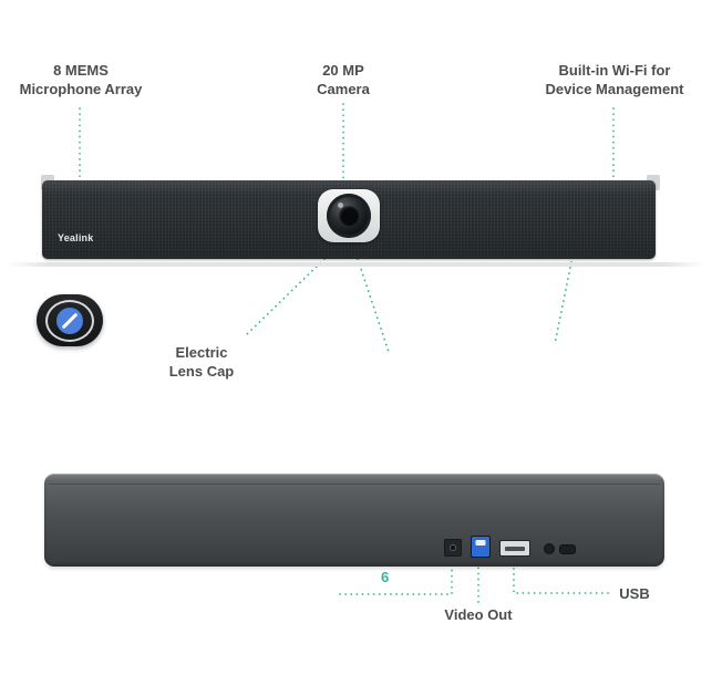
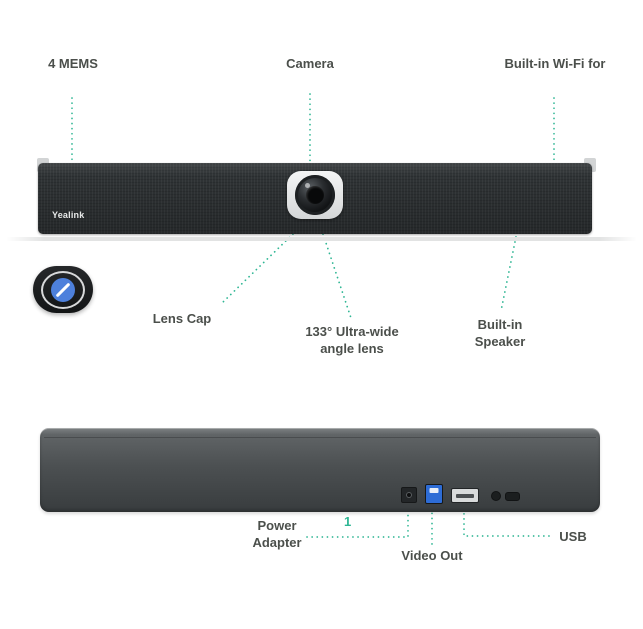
- 8 MEMS
+ 4 MEMS
- Microphone Array
- 20 MP
  Camera
  Built-in Wi-Fi for
- Device Management
  Yealink
- Electric
  Lens Cap
+ 133° Ultra-wide
+ angle lens
+ Built-in
+ Speaker
+ Power
+ Adapter
- 6
+ 1
  Video Out
  USB
